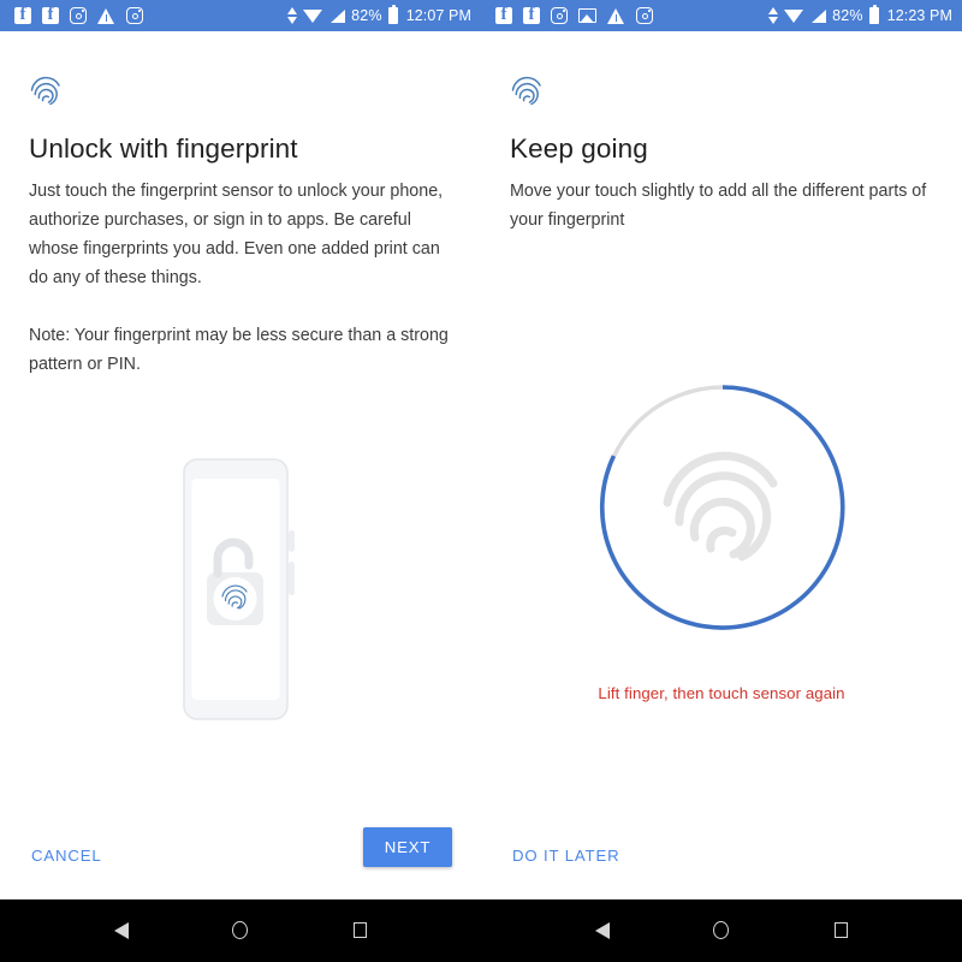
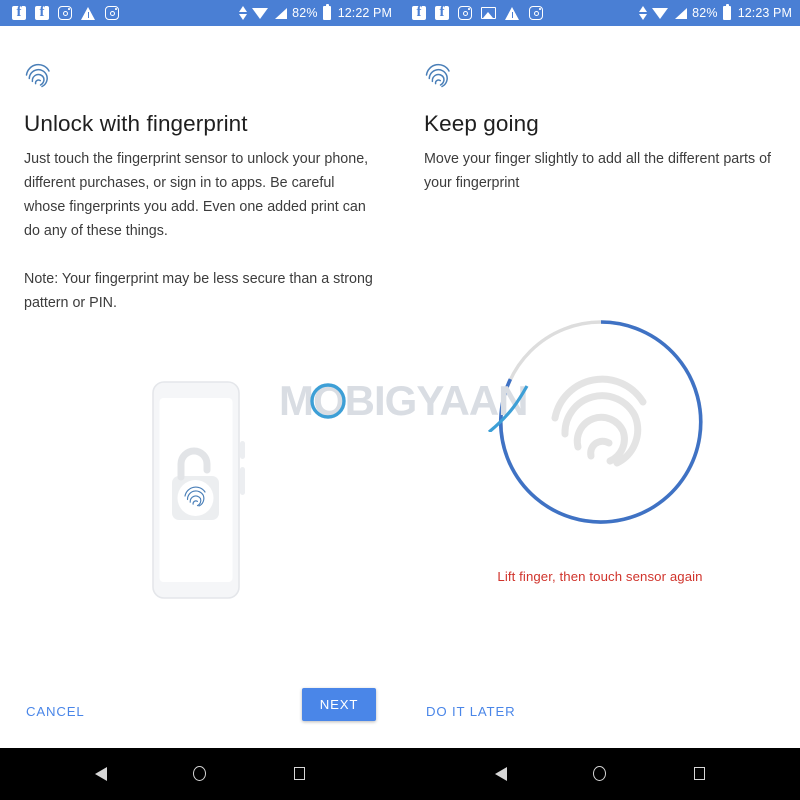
  82%
- 12:07 PM
+ 12:22 PM
  82%
  12:23 PM
  Unlock with fingerprint
- Just touch the fingerprint sensor to unlock your phone, authorize purchases, or sign in to apps. Be careful whose fingerprints you add. Even one added print can do any of these things.
+ Just touch the fingerprint sensor to unlock your phone, different purchases, or sign in to apps. Be careful whose fingerprints you add. Even one added print can do any of these things.
  Note: Your fingerprint may be less secure than a strong pattern or PIN.
  Keep going
- Move your touch slightly to add all the different parts of your fingerprint
+ Move your finger slightly to add all the different parts of your fingerprint
  Lift finger, then touch sensor again
+ MOBIGYAAN
  CANCEL
  NEXT
  DO IT LATER
